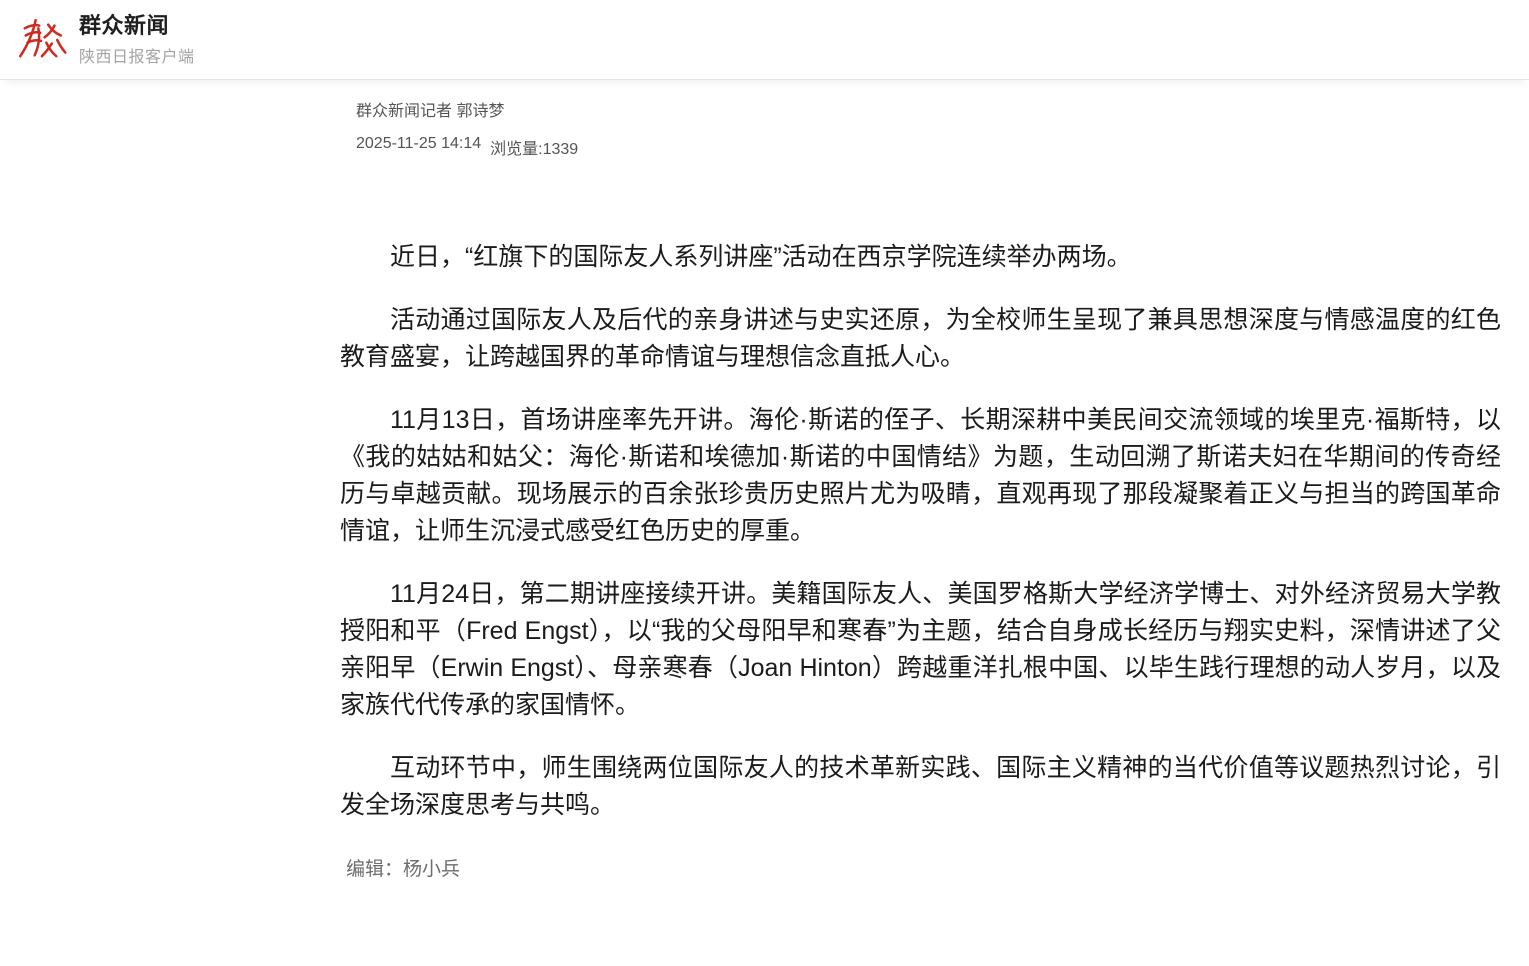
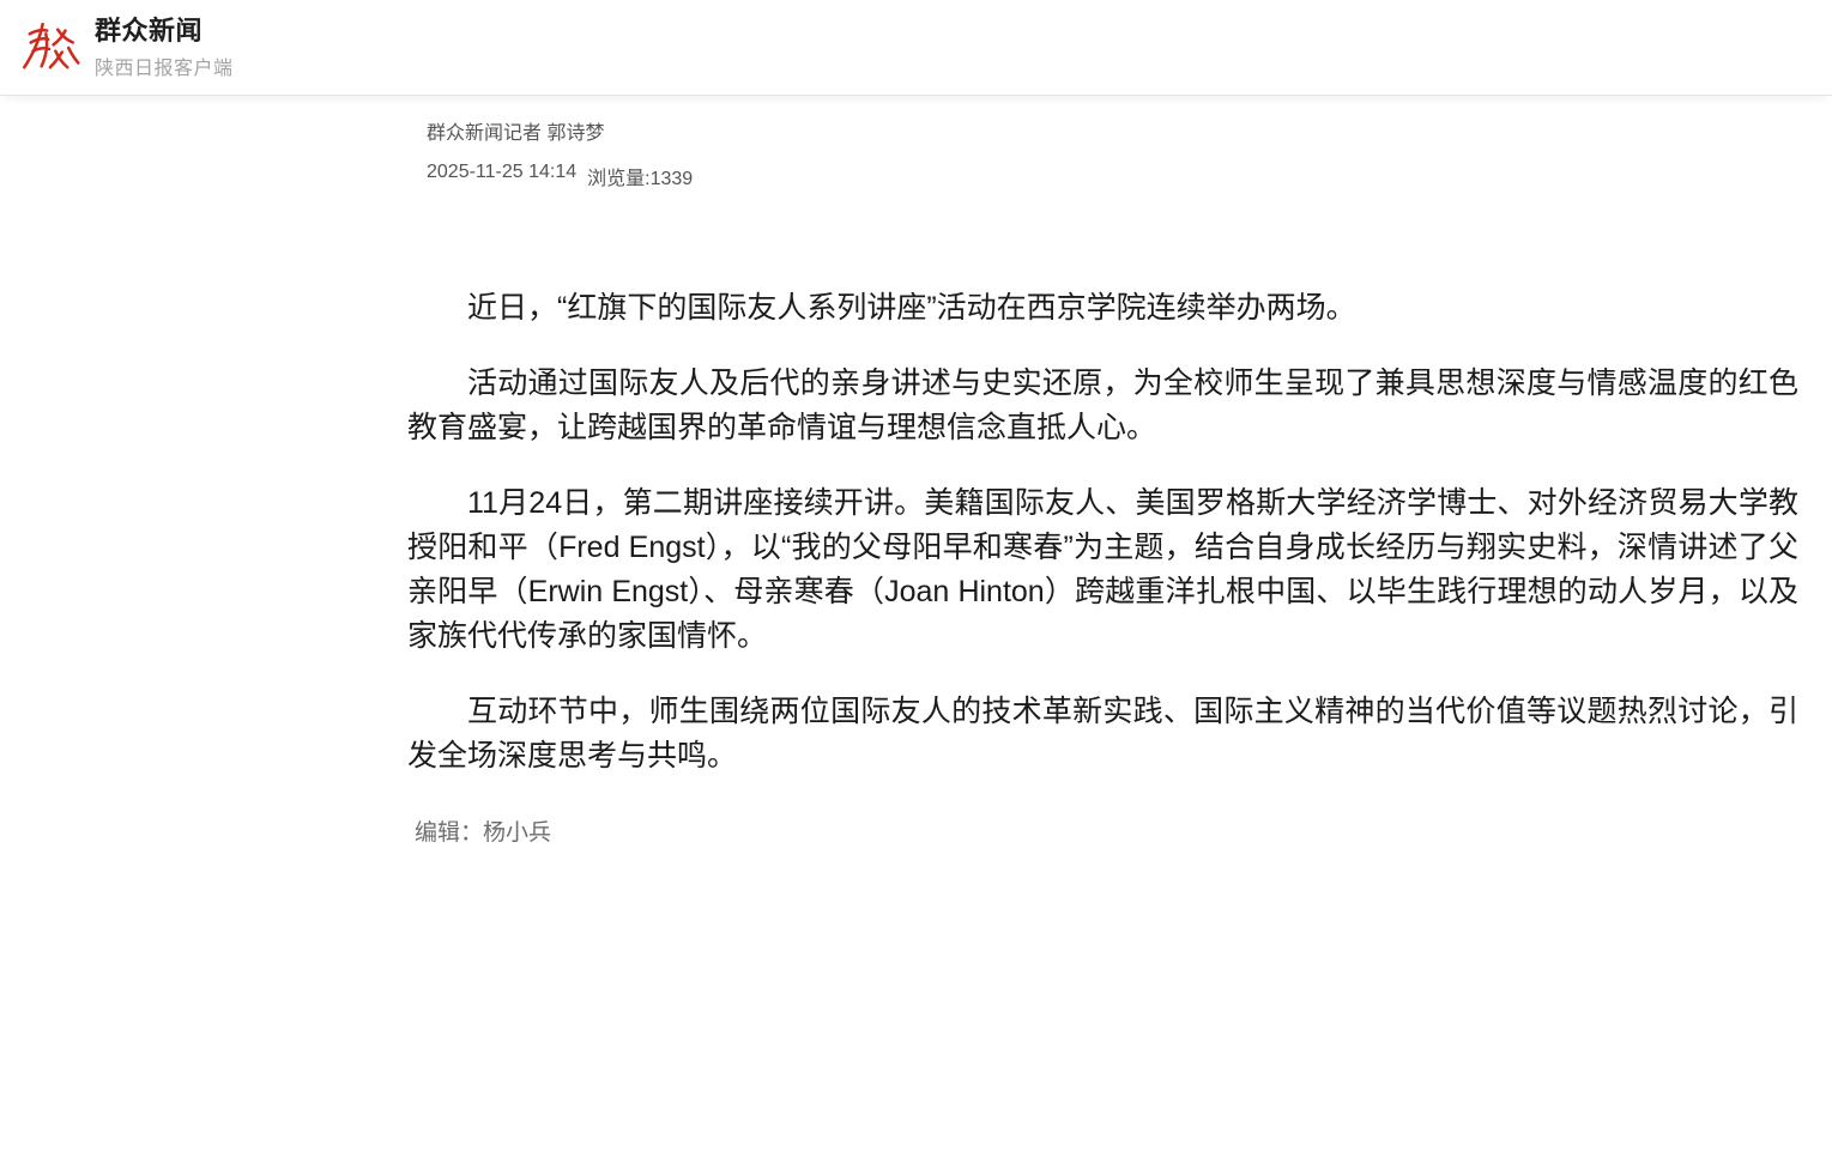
  群众新闻
  陕西日报客户端
  群众新闻记者 郭诗梦
  2025-11-25 14:14
  浏览量:1339
  近日，“红旗下的国际友人系列讲座”活动在西京学院连续举办两场。
  活动通过国际友人及后代的亲身讲述与史实还原，为全校师生呈现了兼具思想深度与情感温度的红色教育盛宴，让跨越国界的革命情谊与理想信念直抵人心。
- 11月13日，首场讲座率先开讲。海伦·斯诺的侄子、长期深耕中美民间交流领域的埃里克·福斯特，以《我的姑姑和姑父：海伦·斯诺和埃德加·斯诺的中国情结》为题，生动回溯了斯诺夫妇在华期间的传奇经历与卓越贡献。现场展示的百余张珍贵历史照片尤为吸睛，直观再现了那段凝聚着正义与担当的跨国革命情谊，让师生沉浸式感受红色历史的厚重。
  11月24日，第二期讲座接续开讲。美籍国际友人、美国罗格斯大学经济学博士、对外经济贸易大学教授阳和平（Fred Engst），以“我的父母阳早和寒春”为主题，结合自身成长经历与翔实史料，深情讲述了父亲阳早（Erwin Engst）、母亲寒春（Joan Hinton）跨越重洋扎根中国、以毕生践行理想的动人岁月，以及家族代代传承的家国情怀。
  互动环节中，师生围绕两位国际友人的技术革新实践、国际主义精神的当代价值等议题热烈讨论，引发全场深度思考与共鸣。
  编辑：杨小兵
